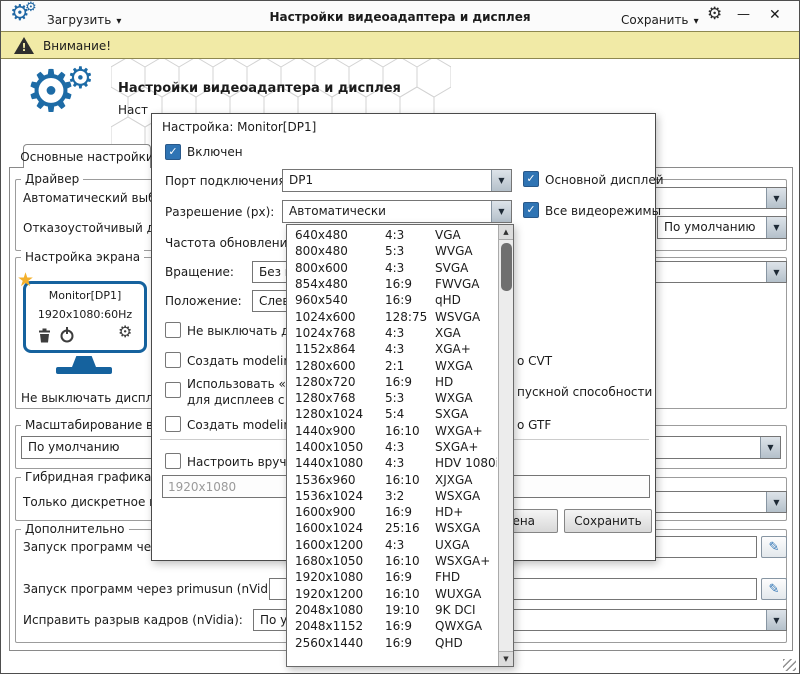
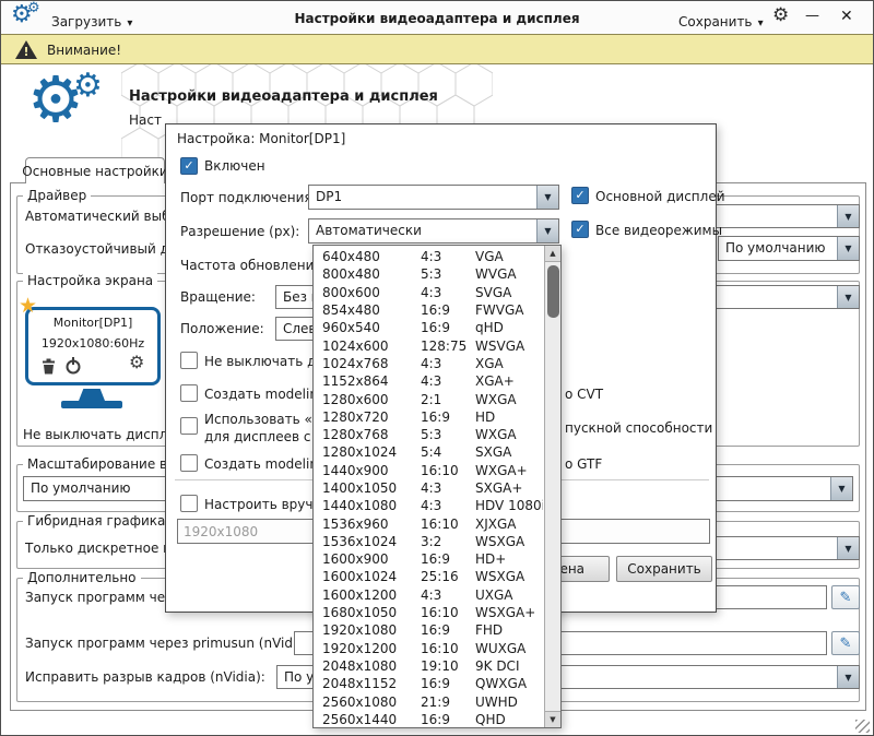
  ⚙
  ⚙
  Загрузить ▾
  Настройки видеоадаптера и дисплея
  Сохранить ▾
  ⚙
  —
  ✕
  !
  Внимание!
  ⚙
  ⚙
  Настройки видеоадаптера и дисплея
  Наст
  Основные настройки
  Драйвер
  Автоматический вы
  ▼
  Отказоустойчивый
  По умолчанию
  ▼
  Настройка экрана
  ▼
  Monitor[DP1]
  1920x1080:60Hz
  ⚙
  ★
  Не выключать диспл
  Масштабирование в
  По умолчанию
  ▼
  Гибридная графика
  Только дискретное
  ▼
  Дополнительно
  Запуск программ че
  ✎
  Запуск программ через primusun (nVid
  ✎
  Исправить разрыв кадров (nVidia):
  ▼
  Настройка: Monitor[DP1]
  ✓
  Включен
  Порт подключени
  DP1
  ▼
  ✓
  Основной дисплей
  Разрешение (px):
  Автоматически
  ▼
  ✓
  Все видеорежимы
  Частота обновлени
  Вращение:
  Положение:
  Не выключать
  Создать modeli
  о CVT
  Использовать «
  для дисплеев с
  пускной способности
  Создать modeli
  о GTF
  Настроить вруч
  1920x1080
  Сохранить
  640x480
  4:3
  VGA
  800x480
  5:3
  WVGA
  800x600
  4:3
  SVGA
  854x480
  16:9
  FWVGA
  960x540
  16:9
  qHD
  1024x600
  128:75
  WSVGA
  1024x768
  4:3
  XGA
  1152x864
  4:3
  XGA+
  1280x600
  2:1
  WXGA
  1280x720
  16:9
  HD
  1280x768
  5:3
  WXGA
  1280x1024
  5:4
  SXGA
  1440x900
  16:10
  WXGA+
  1400x1050
  4:3
  SXGA+
  1440x1080
  4:3
  HDV 1080
  1536x960
  16:10
  XJXGA
  1536x1024
  3:2
  WSXGA
  1600x900
  16:9
  HD+
  1600x1024
  25:16
  WSXGA
  1600x1200
  4:3
  UXGA
  1680x1050
  16:10
  WSXGA+
  1920x1080
  16:9
  FHD
  1920x1200
  16:10
  WUXGA
  2048x1080
  19:10
  9K DCI
  2048x1152
  16:9
  QWXGA
+ 2560x1080
+ 21:9
+ UWHD
  2560x1440
  16:9
  QHD
  ▲
  ▼
